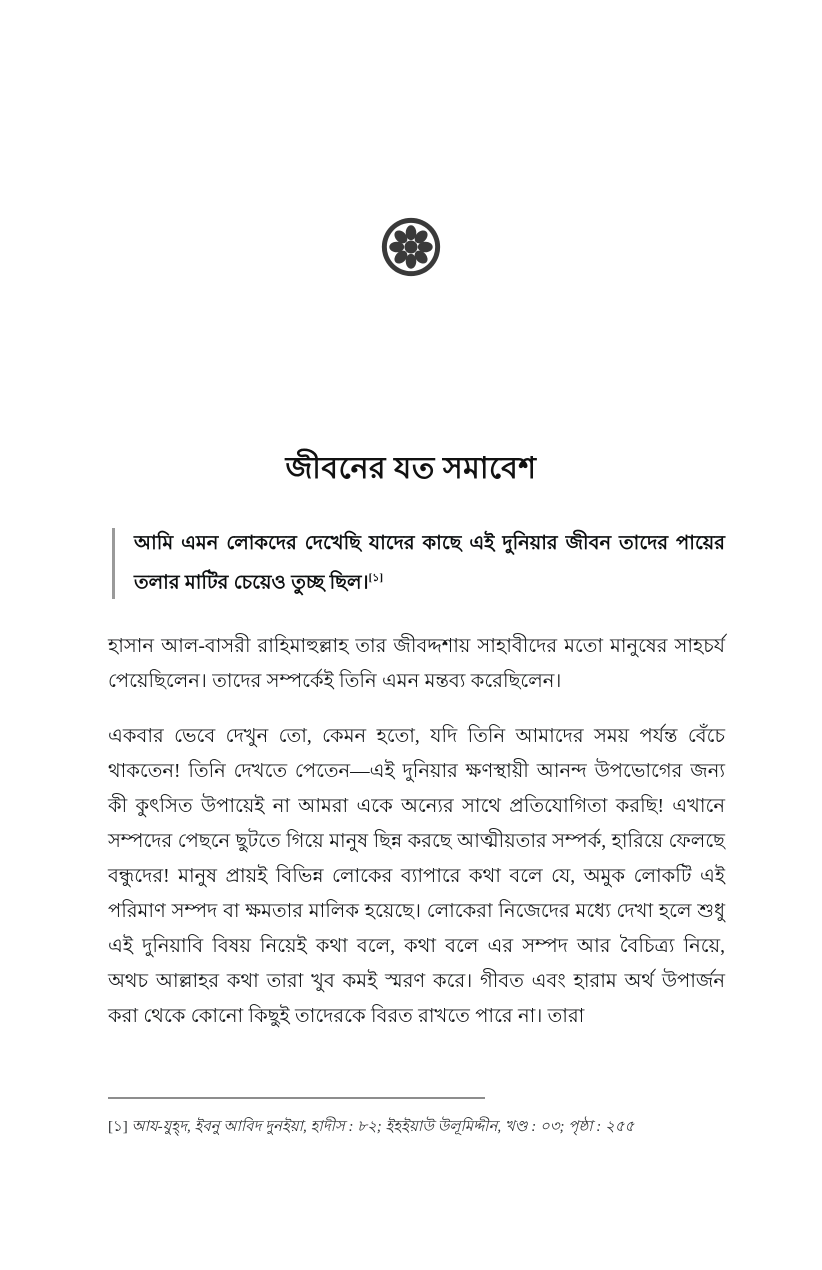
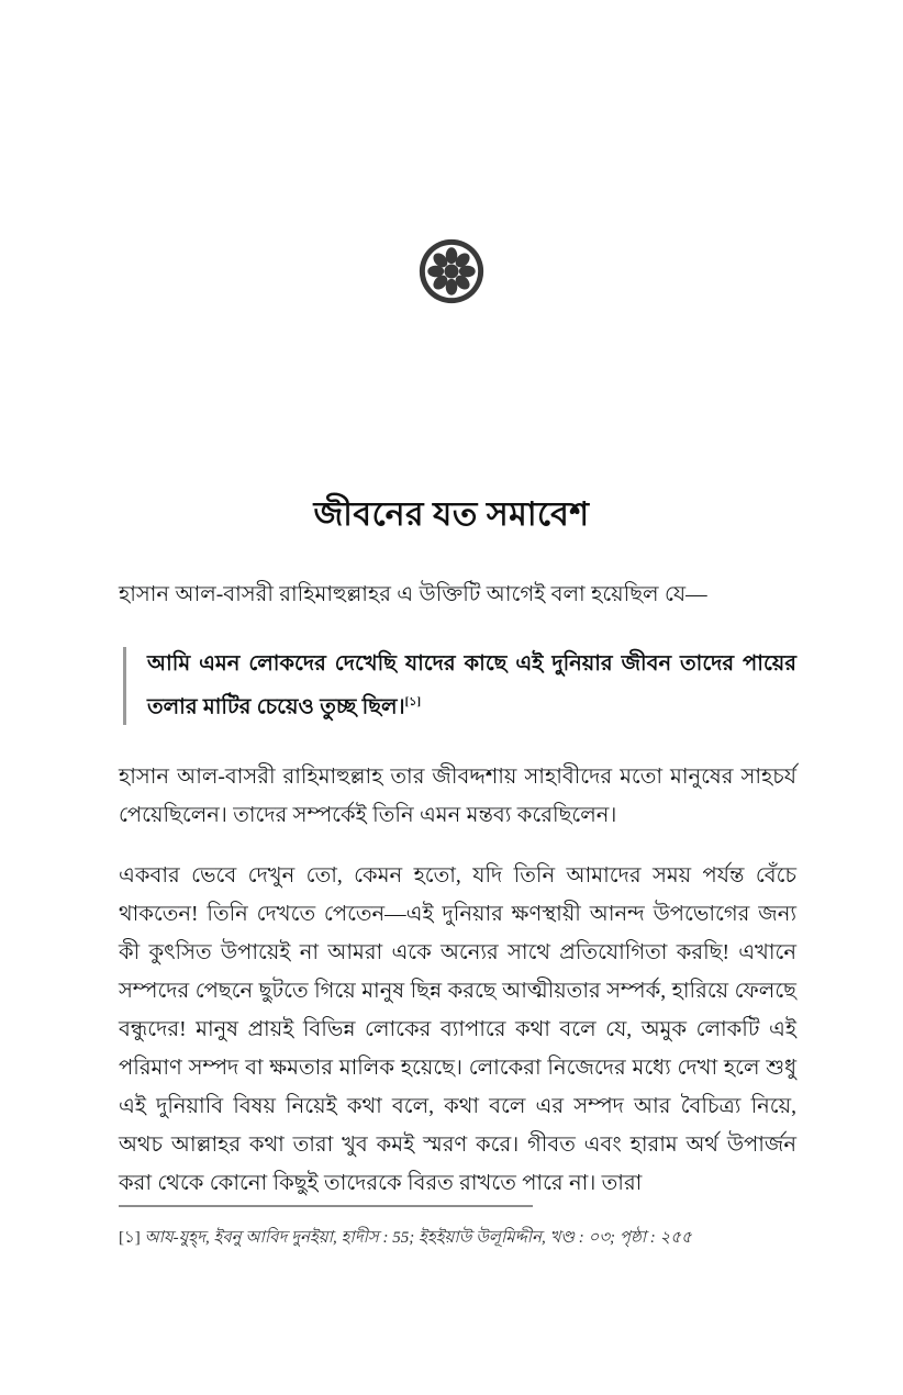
  জীবনের যত সমাবেশ
+ হাসান আল-বাসরী রাহিমাহুল্লাহর এ উক্তিটি আগেই বলা হয়েছিল যে—
  আমি এমন লোকদের দেখেছি যাদের কাছে এই দুনিয়ার জীবন তাদের পায়ের তলার মাটির চেয়েও তুচ্ছ ছিল।[১]
  হাসান আল-বাসরী রাহিমাহুল্লাহ তার জীবদ্দশায় সাহাবীদের মতো মানুষের সাহচর্য পেয়েছিলেন। তাদের সম্পর্কেই তিনি এমন মন্তব্য করেছিলেন।
  একবার ভেবে দেখুন তো, কেমন হতো, যদি তিনি আমাদের সময় পর্যন্ত বেঁচে থাকতেন! তিনি দেখতে পেতেন—এই দুনিয়ার ক্ষণস্থায়ী আনন্দ উপভোগের জন্য কী কুৎসিত উপায়েই না আমরা একে অন্যের সাথে প্রতিযোগিতা করছি! এখানে সম্পদের পেছনে ছুটতে গিয়ে মানুষ ছিন্ন করছে আত্মীয়তার সম্পর্ক, হারিয়ে ফেলছে বন্ধুদের! মানুষ প্রায়ই বিভিন্ন লোকের ব্যাপারে কথা বলে যে, অমুক লোকটি এই পরিমাণ সম্পদ বা ক্ষমতার মালিক হয়েছে। লোকেরা নিজেদের মধ্যে দেখা হলে শুধু এই দুনিয়াবি বিষয় নিয়েই কথা বলে, কথা বলে এর সম্পদ আর বৈচিত্র্য নিয়ে, অথচ আল্লাহর কথা তারা খুব কমই স্মরণ করে। গীবত এবং হারাম অর্থ উপার্জন করা থেকে কোনো কিছুই তাদেরকে বিরত রাখতে পারে না। তারা
- [১] আয-যুহ্দ, ইবনু আবিদ দুনইয়া, হাদীস : ৮২; ইহইয়াউ উলূমিদ্দীন, খণ্ড : ০৩; পৃষ্ঠা : ২৫৫
+ [১] আয-যুহ্দ, ইবনু আবিদ দুনইয়া, হাদীস : 55; ইহইয়াউ উলূমিদ্দীন, খণ্ড : ০৩; পৃষ্ঠা : ২৫৫
